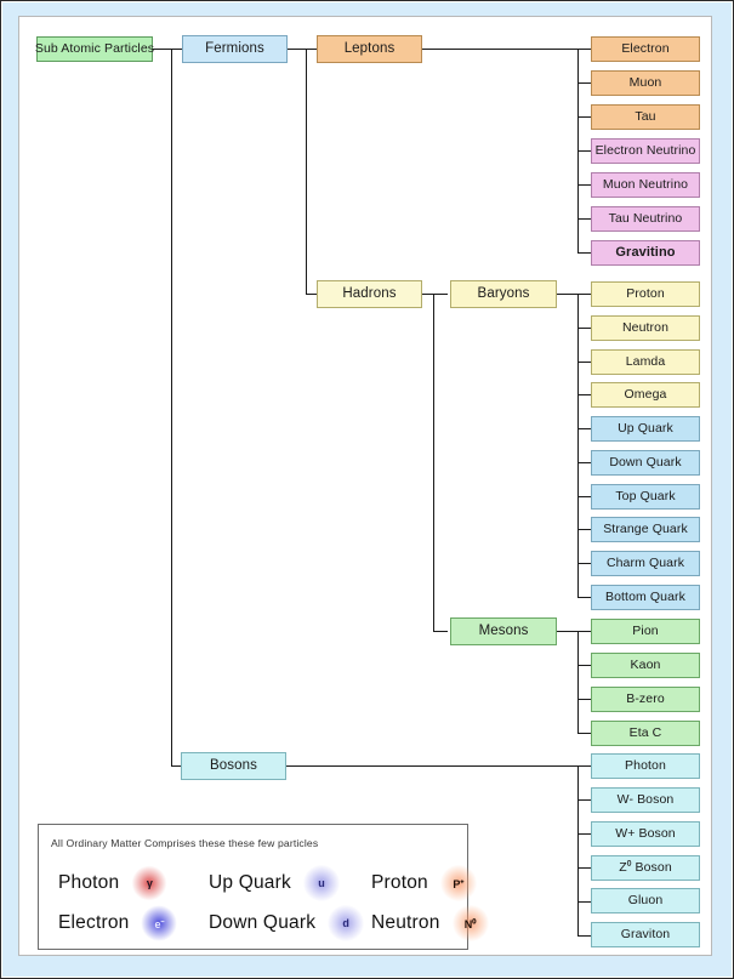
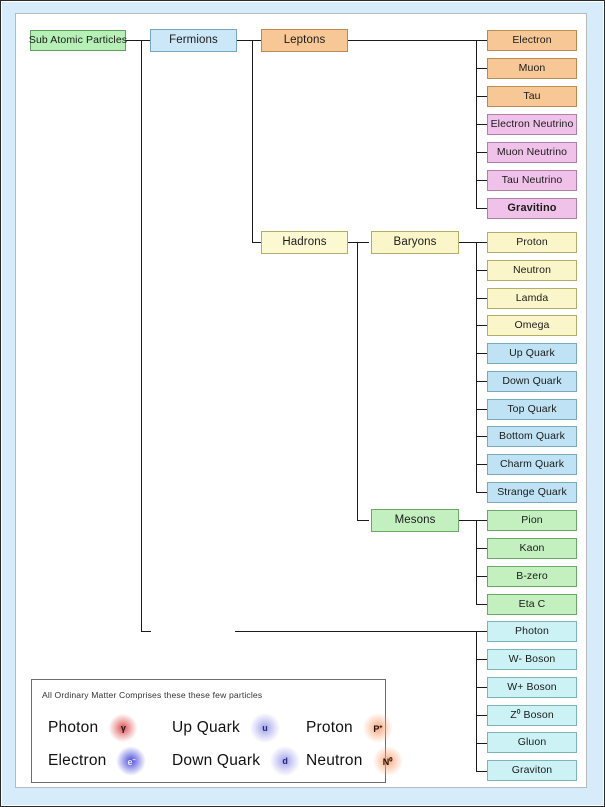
  Sub Atomic Particles
  Fermions
- Bosons
  Leptons
  Hadrons
  Baryons
  Mesons
  Electron
  Muon
  Tau
  Electron Neutrino
  Muon Neutrino
  Tau Neutrino
  Gravitino
  Proton
  Neutron
  Lamda
  Omega
  Up Quark
  Down Quark
  Top Quark
- Strange Quark
+ Bottom Quark
  Charm Quark
- Bottom Quark
+ Strange Quark
  Pion
  Kaon
  B-zero
  Eta C
  Photon
  W- Boson
  W+ Boson
  Z⁰ Boson
  Gluon
  Graviton
  All Ordinary Matter Comprises these these few particles
  Photon
  γ
  Up Quark
  u
  Proton
  P⁺
  Electron
  e⁻
  Down Quark
  d
  Neutron
  N⁰
